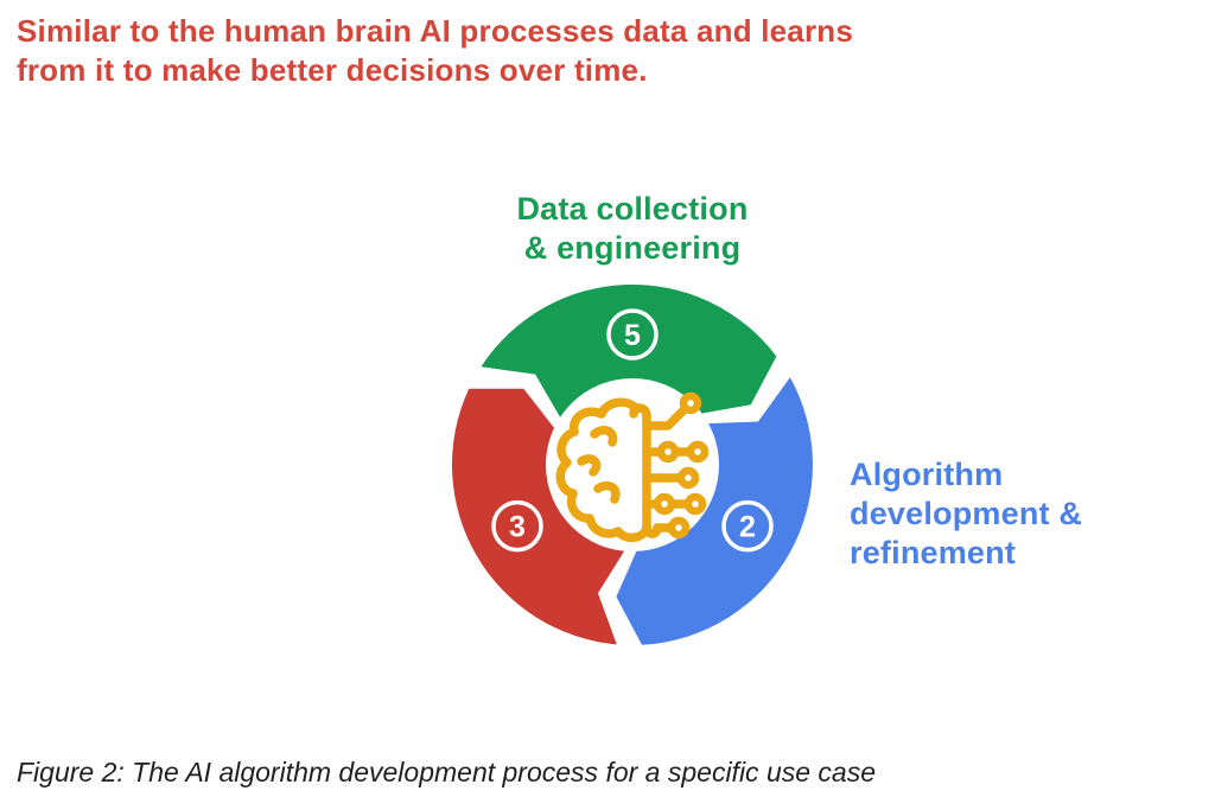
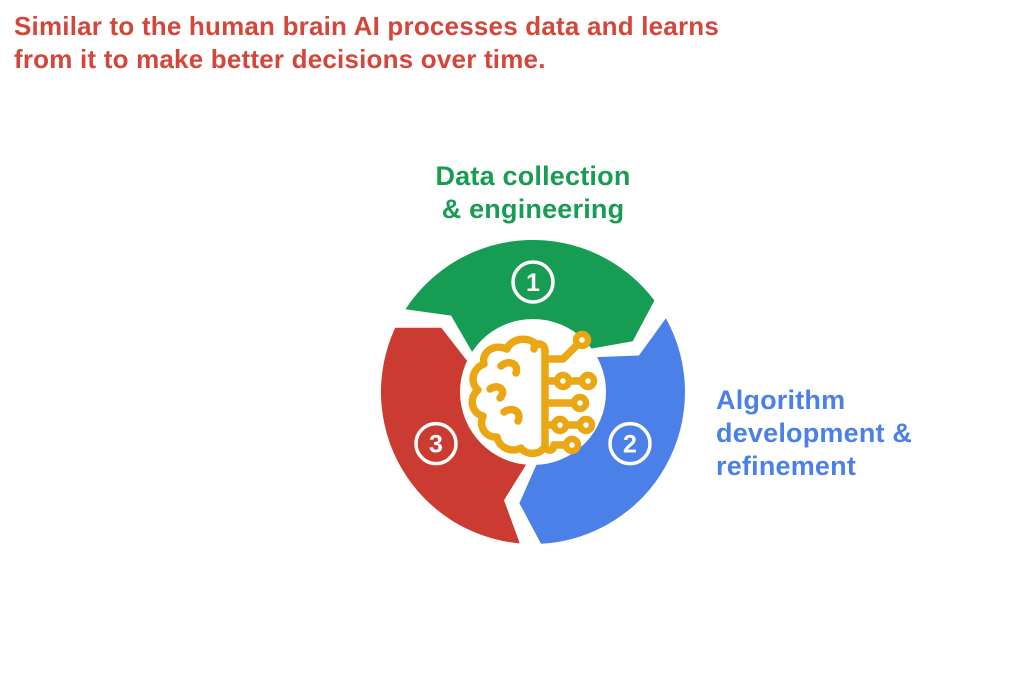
  Similar to the human brain AI processes data and learns
  from it to make better decisions over time.
  Data collection
  & engineering
- 5
+ 1
  2
  3
  Algorithm
  development &
  refinement
- Figure 2: The AI algorithm development process for a specific use case
